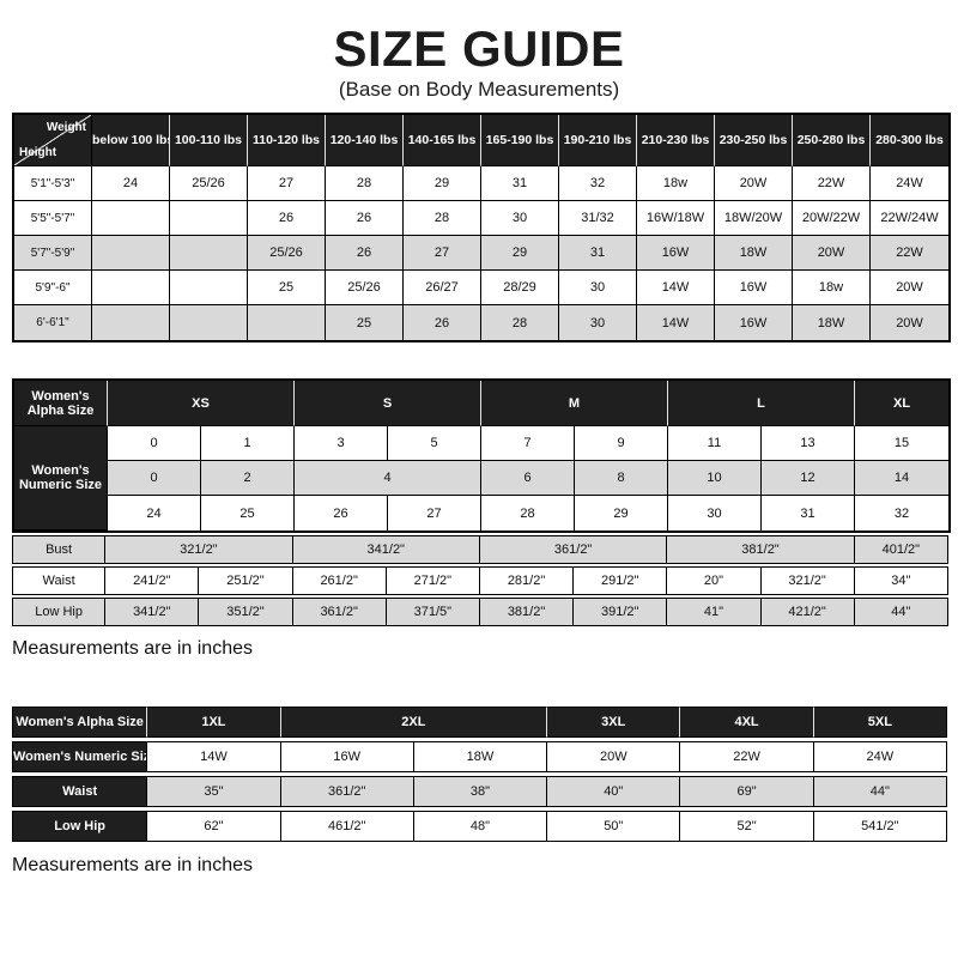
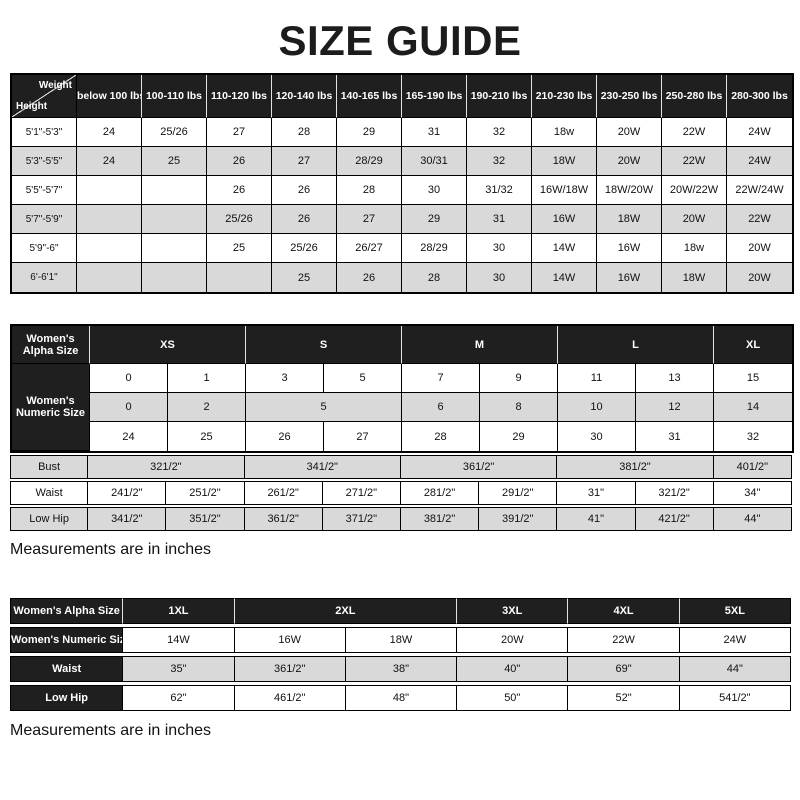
  SIZE GUIDE
- (Base on Body Measurements)
  WeightHeight	below 100 lb	100-110 lbs	110-120 lbs	120-140 lbs	140-165 lbs	165-190 lbs	190-210 lbs	210-230 lbs	230-250 lbs	250-280 lbs	280-300 lbs
  5'1"-5'3"	24	25/26	27	28	29	31	32	18w	20W	22W	24W
+ 5'3"-5'5"	24	25	26	27	28/29	30/31	32	18W	20W	22W	24W
  5'5"-5'7"			26	26	28	30	31/32	16W/18W	18W/20W	20W/22W	22W/24W
  5'7"-5'9"			25/26	26	27	29	31	16W	18W	20W	22W
  5'9"-6"			25	25/26	26/27	28/29	30	14W	16W	18w	20W
  6'-6'1"				25	26	28	30	14W	16W	18W	20W
  Women's Alpha Size	XS	S	M	L	XL
  Women's Numeric Size	0	1	3	5	7	9	11	13	15
- 0	2	4	6	8	10	12	14
+ 0	2	5	6	8	10	12	14
  24	25	26	27	28	29	30	31	32
  Bust	321/2"	341/2"	361/2"	381/2"	401/2"
- Waist	241/2"	251/2"	261/2"	271/2"	281/2"	291/2"	20"	321/2"	34"
+ Waist	241/2"	251/2"	261/2"	271/2"	281/2"	291/2"	31"	321/2"	34"
- Low Hip	341/2"	351/2"	361/2"	371/5"	381/2"	391/2"	41"	421/2"	44"
+ Low Hip	341/2"	351/2"	361/2"	371/2"	381/2"	391/2"	41"	421/2"	44"
  Measurements are in inches
  Women's Alpha Size	1XL	2XL	3XL	4XL	5XL
  Women's Numeric Si	14W	16W	18W	20W	22W	24W
  Waist	35"	361/2"	38"	40"	69"	44"
  Low Hip	62"	461/2"	48"	50"	52"	541/2"
  Measurements are in inches
